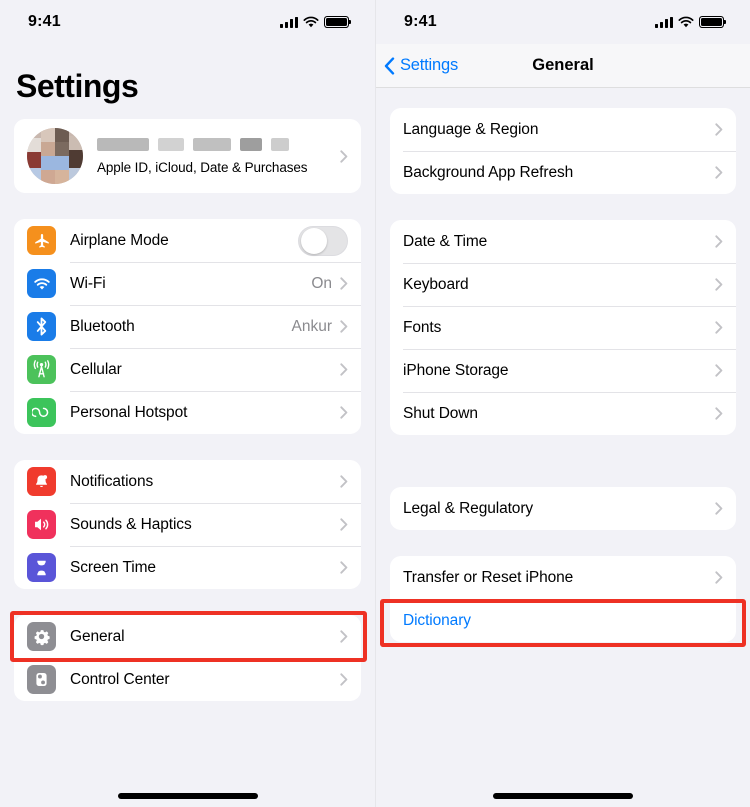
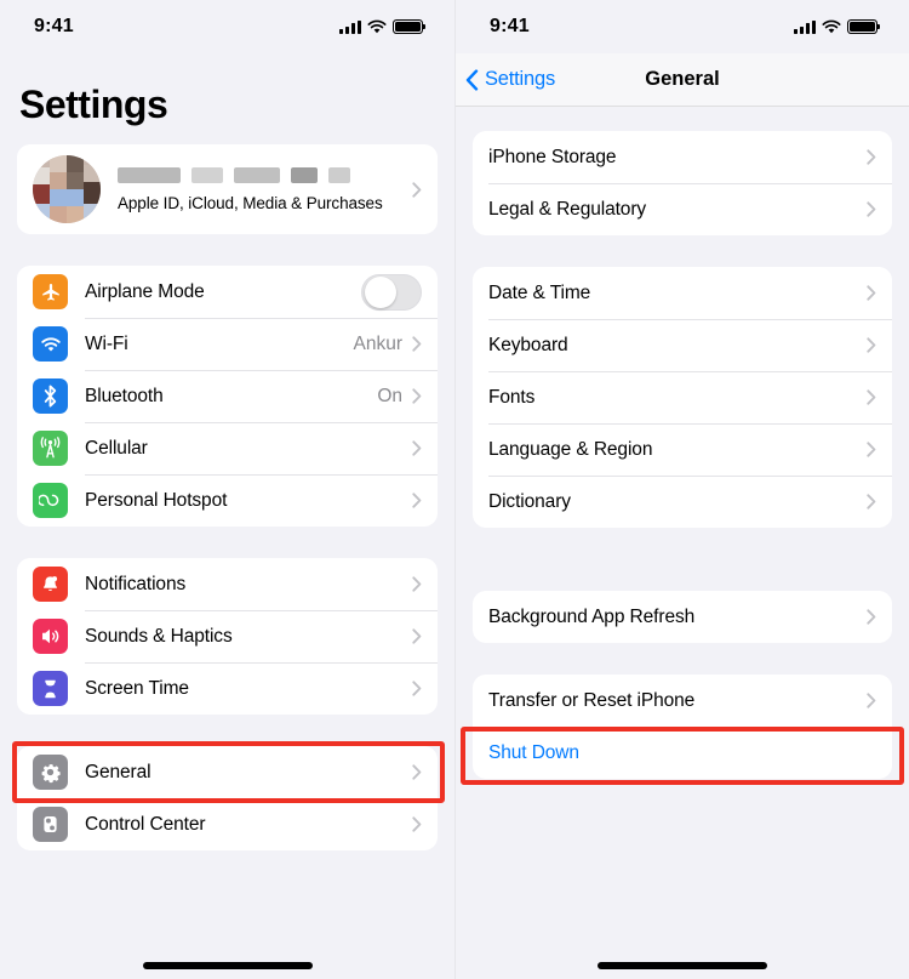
  9:41
  Settings
- Apple ID, iCloud, Date & Purchases
+ Apple ID, iCloud, Media & Purchases
  Airplane Mode
  Wi-Fi
- On
+ Ankur
  Bluetooth
- Ankur
+ On
  Cellular
  Personal Hotspot
  Notifications
  Sounds & Haptics
  Screen Time
  General
  Control Center
  9:41
  Settings
  General
- Language & Region
+ iPhone Storage
- Background App Refresh
+ Legal & Regulatory
  Date & Time
  Keyboard
  Fonts
- iPhone Storage
+ Language & Region
- Shut Down
+ Dictionary
- Legal & Regulatory
+ Background App Refresh
  Transfer or Reset iPhone
- Dictionary
+ Shut Down
